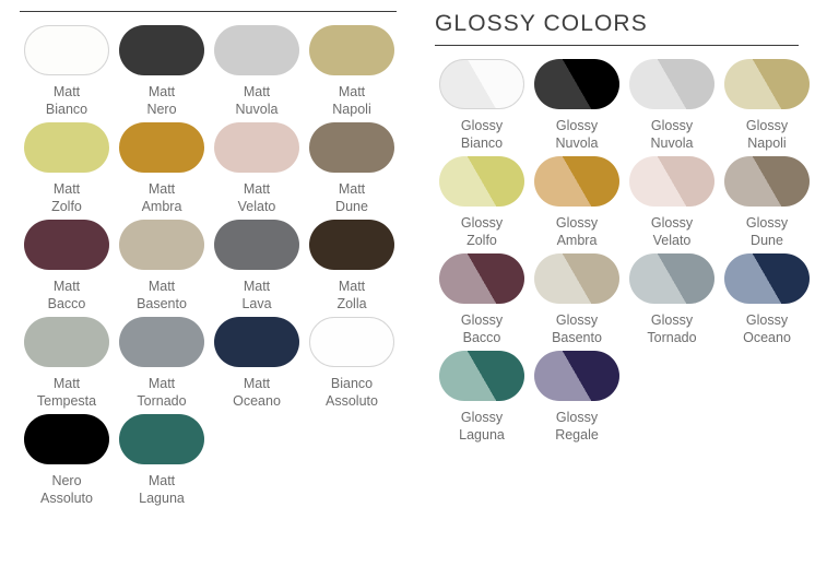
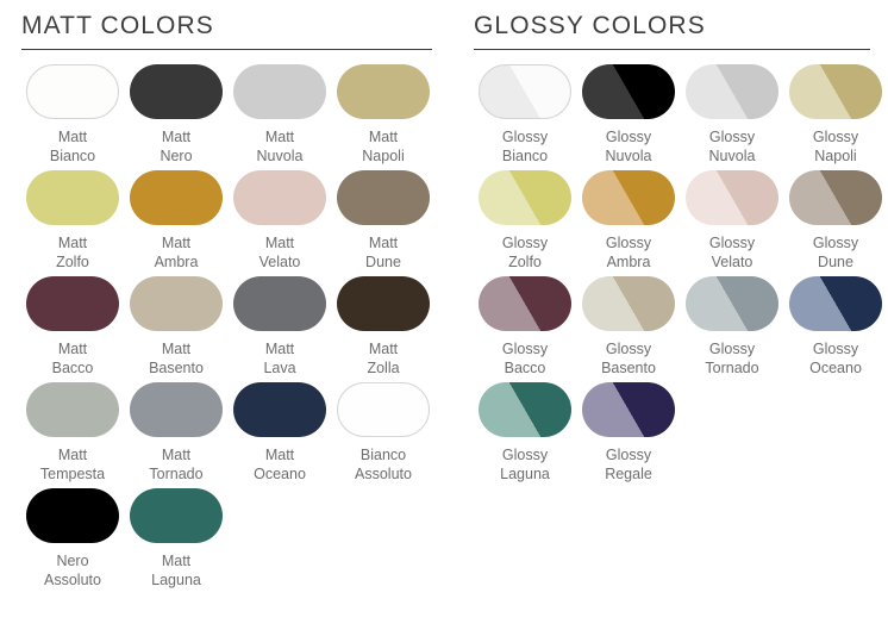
+ MATT COLORS
  Matt
  Bianco
  Matt
  Nero
  Matt
  Nuvola
  Matt
  Napoli
  Matt
  Zolfo
  Matt
  Ambra
  Matt
  Velato
  Matt
  Dune
  Matt
  Bacco
  Matt
  Basento
  Matt
  Lava
  Matt
  Zolla
  Matt
  Tempesta
  Matt
  Tornado
  Matt
  Oceano
  Bianco
  Assoluto
  Nero
  Assoluto
  Matt
  Laguna
  GLOSSY COLORS
  Glossy
  Bianco
  Glossy
  Nuvola
  Glossy
  Nuvola
  Glossy
  Napoli
  Glossy
  Zolfo
  Glossy
  Ambra
  Glossy
  Velato
  Glossy
  Dune
  Glossy
  Bacco
  Glossy
  Basento
  Glossy
  Tornado
  Glossy
  Oceano
  Glossy
  Laguna
  Glossy
  Regale
